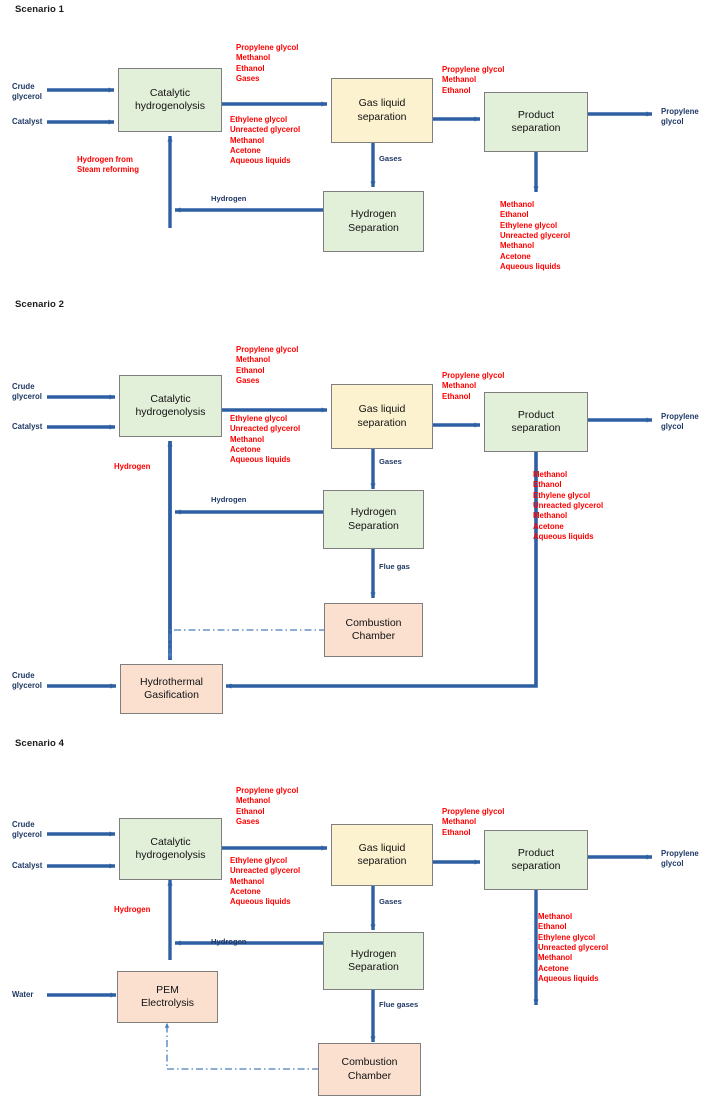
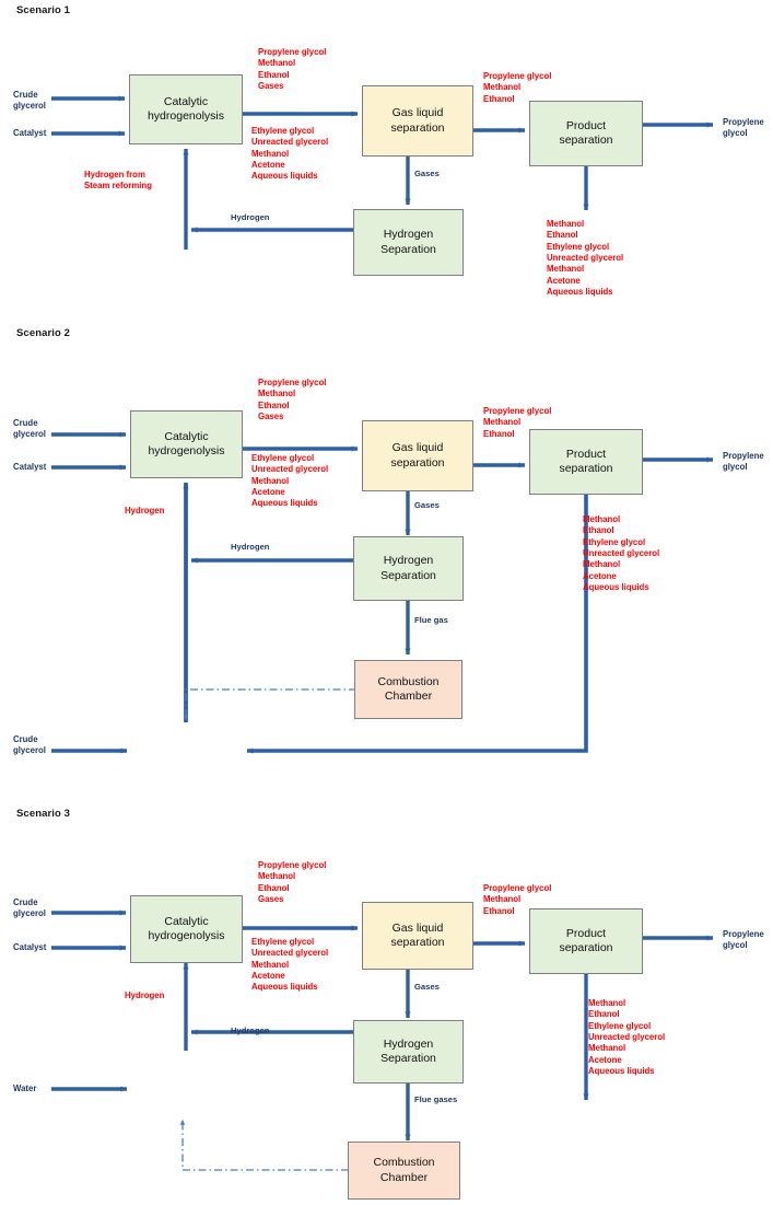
  Scenario 1
  Catalytic
  hydrogenolysis
  Gas liquid
  separation
  Product
  separation
  Hydrogen
  Separation
  Crude
  glycerol
  Catalyst
  Propylene
  glycol
  Propylene glycol
  Methanol
  Ethanol
  Gases
  Ethylene glycol
  Unreacted glycerol
  Methanol
  Acetone
  Aqueous liquids
  Propylene glycol
  Methanol
  Ethanol
  Methanol
  Ethanol
  Ethylene glycol
  Unreacted glycerol
  Methanol
  Acetone
  Aqueous liquids
  Hydrogen from
  Steam reforming
  Gases
  Hydrogen
  Scenario 2
  Catalytic
  hydrogenolysis
  Gas liquid
  separation
  Product
  separation
  Hydrogen
  Separation
  Combustion
  Chamber
- Hydrothermal
- Gasification
  Crude
  glycerol
  Catalyst
  Crude
  glycerol
  Propylene
  glycol
  Propylene glycol
  Methanol
  Ethanol
  Gases
  Ethylene glycol
  Unreacted glycerol
  Methanol
  Acetone
  Aqueous liquids
  Propylene glycol
  Methanol
  Ethanol
  Methanol
  Ethanol
  Ethylene glycol
  Unreacted glycerol
  Methanol
  Acetone
  Aqueous liquids
  Hydrogen
  Hydrogen
  Gases
  Flue gas
- Scenario 4
+ Scenario 3
  Catalytic
  hydrogenolysis
  Gas liquid
  separation
  Product
  separation
  Hydrogen
  Separation
- PEM
- Electrolysis
  Combustion
  Chamber
  Crude
  glycerol
  Catalyst
  Water
  Propylene
  glycol
  Propylene glycol
  Methanol
  Ethanol
  Gases
  Ethylene glycol
  Unreacted glycerol
  Methanol
  Acetone
  Aqueous liquids
  Propylene glycol
  Methanol
  Ethanol
  Methanol
  Ethanol
  Ethylene glycol
  Unreacted glycerol
  Methanol
  Acetone
  Aqueous liquids
  Hydrogen
  Hydrogen
  Gases
  Flue gases
